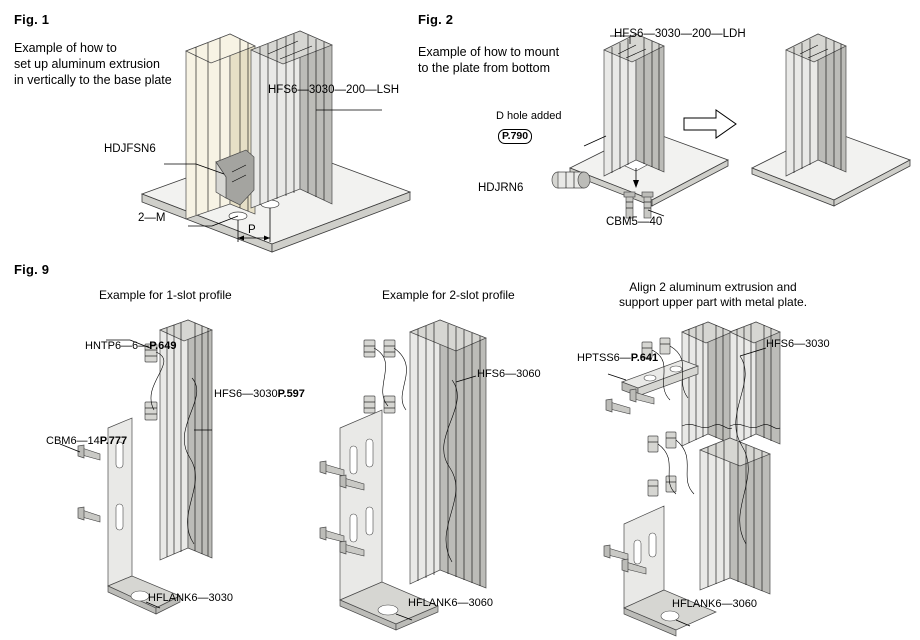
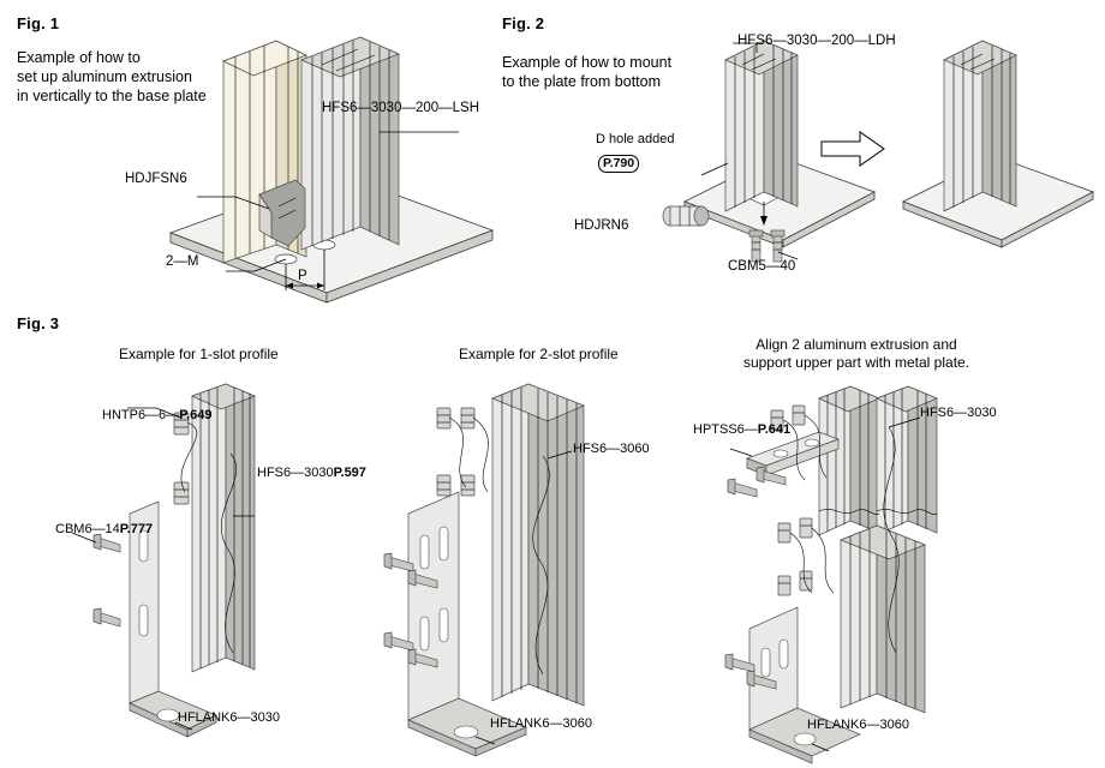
  Fig. 1
  Example of how to
  set up aluminum extrusion
  in vertically to the base plate
  HFS6—3030—200—LSH
  HDJFSN6
  2—M
  P
  Fig. 2
  Example of how to mount
  to the plate from bottom
  HFS6—3030—200—LDH
  D hole added
  P.790
  HDJRN6
  CBM5—40
- Fig. 9
+ Fig. 3
  Example for 1-slot profile
  Example for 2-slot profile
  Align 2 aluminum extrusion and
  support upper part with metal plate.
  HNTP6—6—P.649
  HFS6—3030P.597
  CBM6—14P.777
  HFLANK6—3030
  HFS6—3060
  HFLANK6—3060
  HFS6—3030
  HPTSS6—P.641
  HFLANK6—3060
